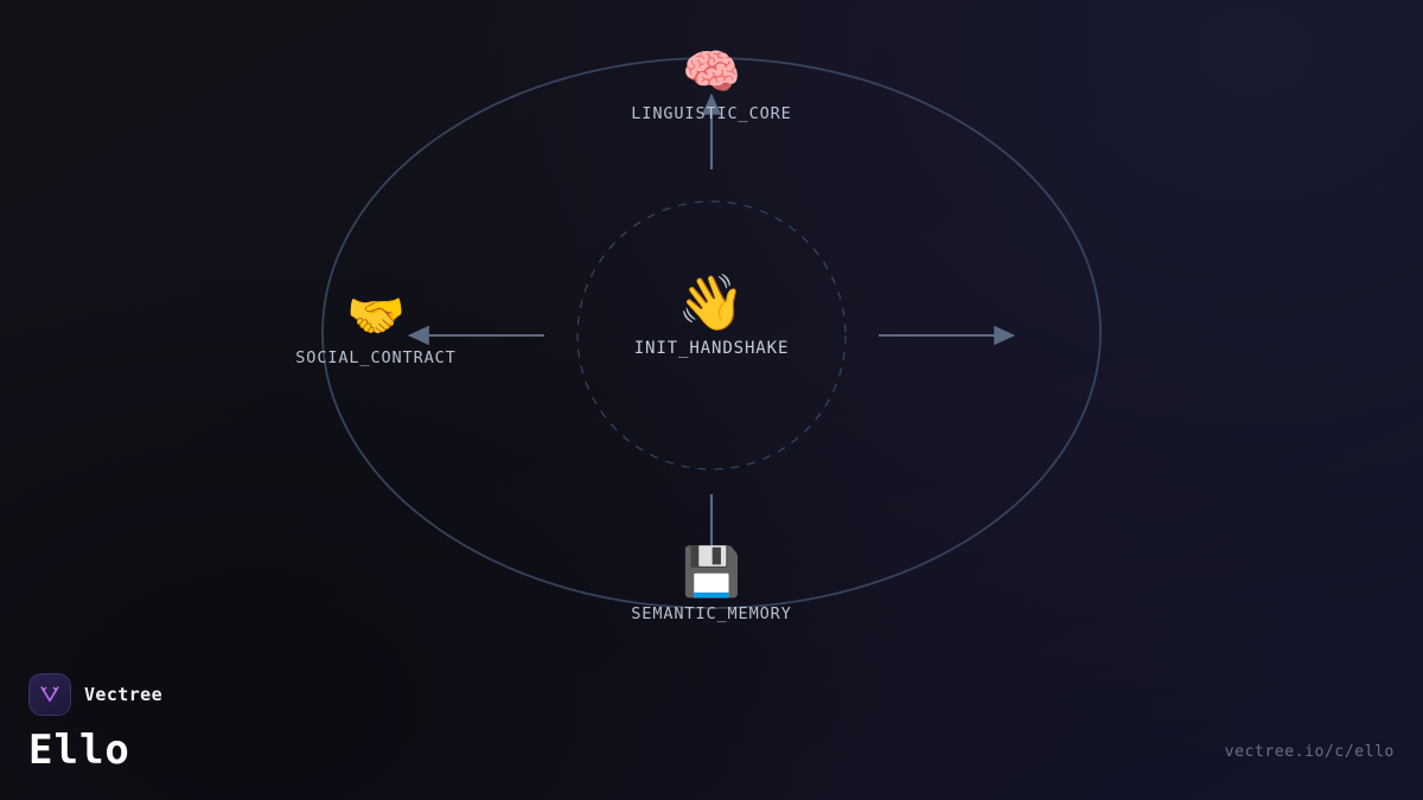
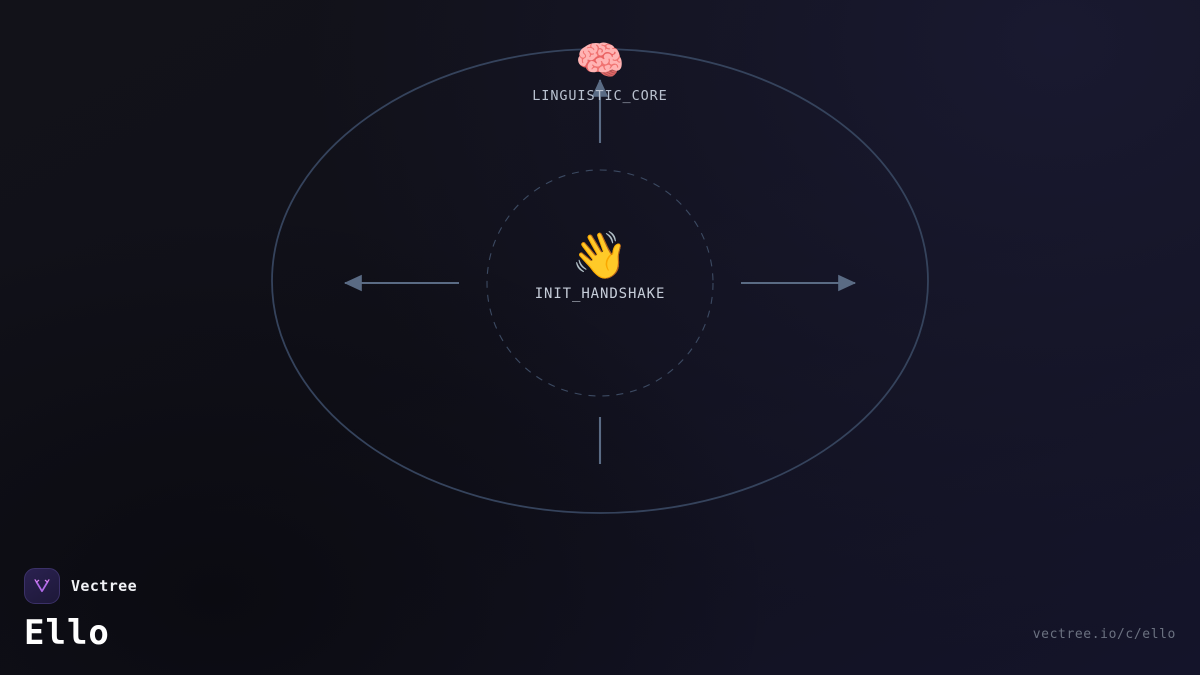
  👋
  INIT_HANDSHAKE
  🧠
  LINGUISTIC_CORE
- 🤝
- SOCIAL_CONTRACT
- 💾
- SEMANTIC_MEMORY
  Vectree
  Ello
  vectree.io/c/ello
